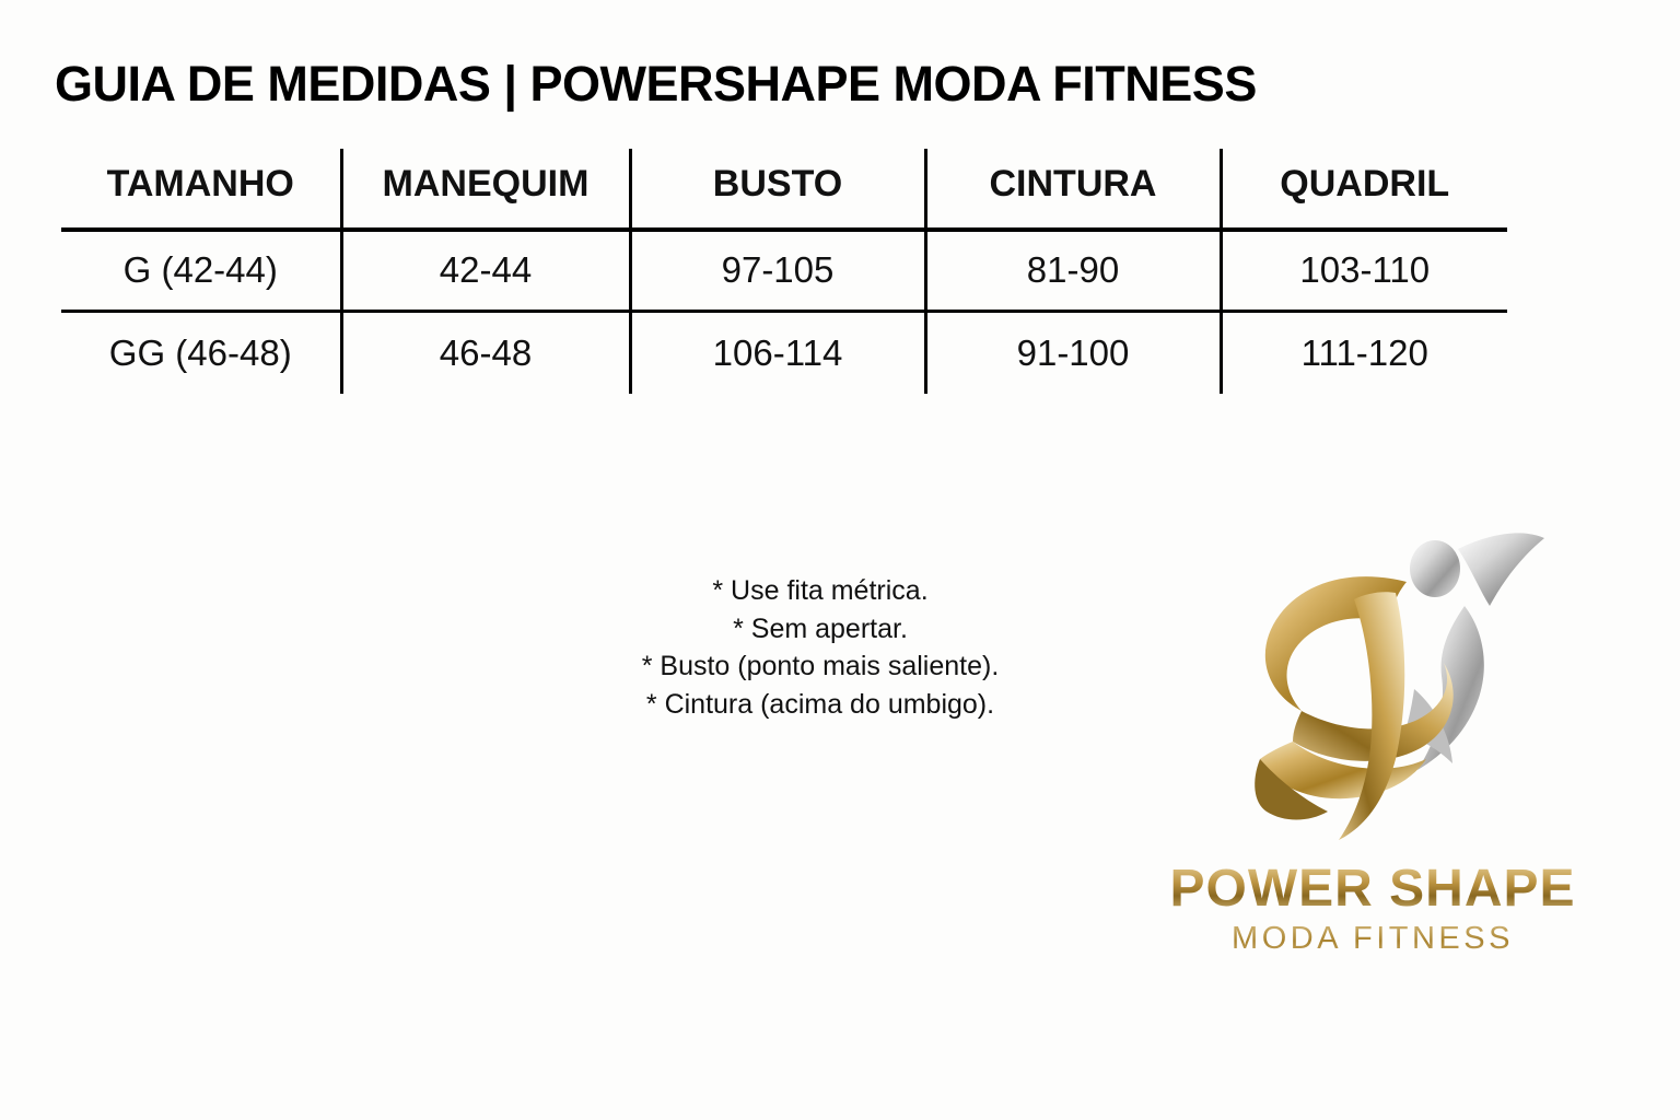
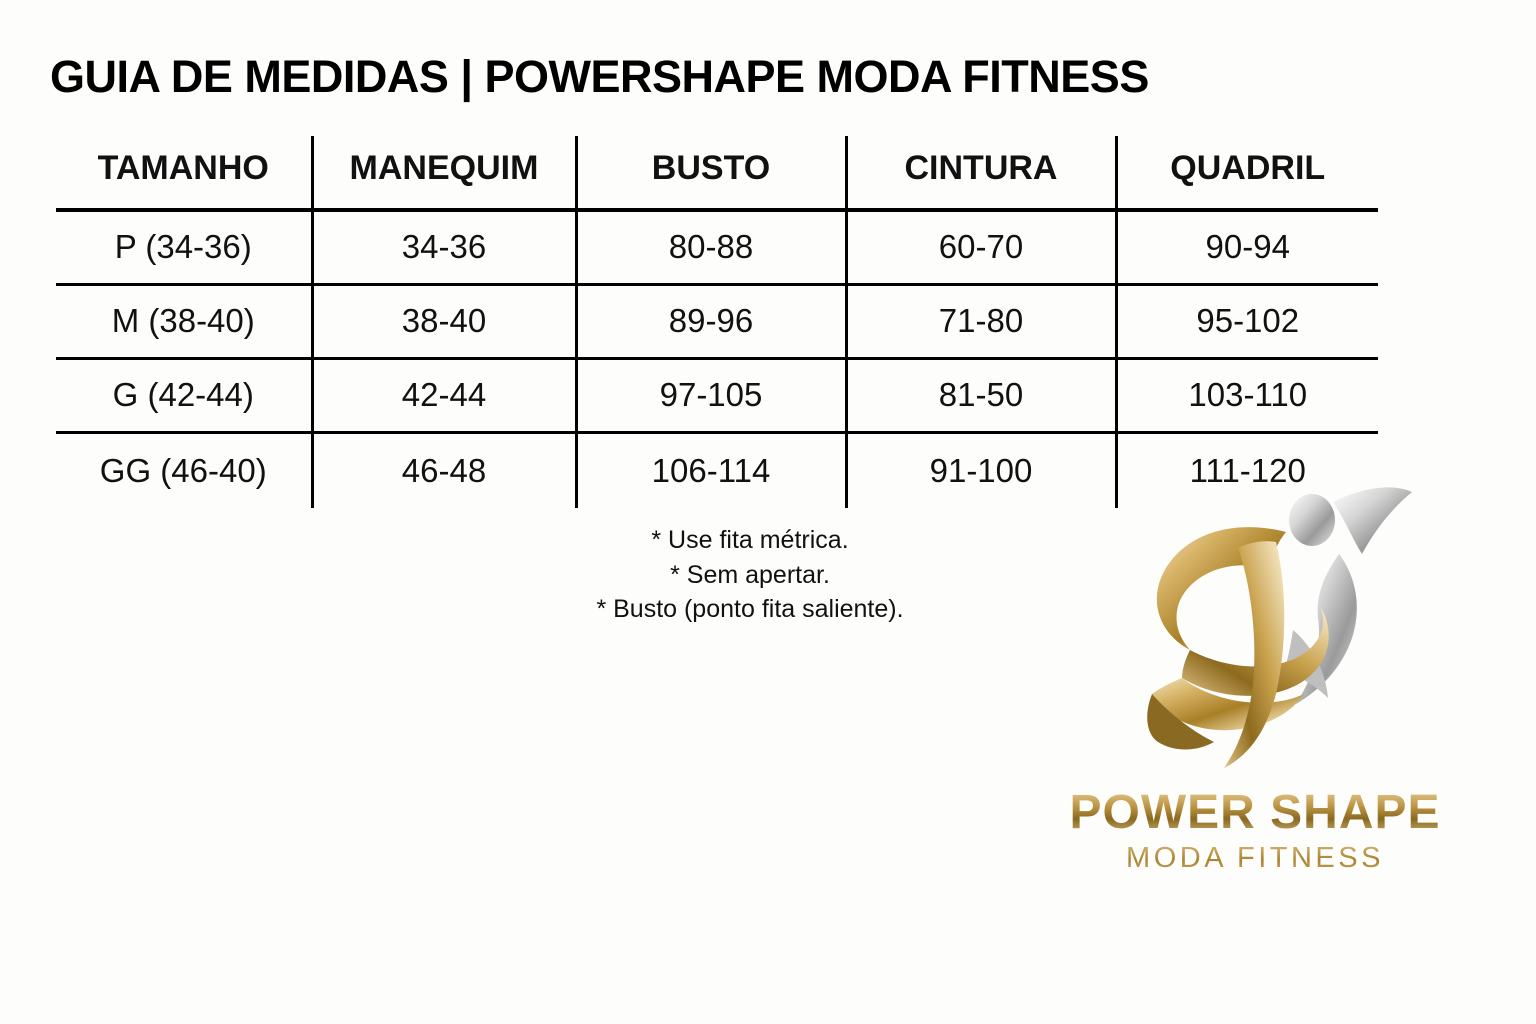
  GUIA DE MEDIDAS | POWERSHAPE MODA FITNESS
  TAMANHO	MANEQUIM	BUSTO	CINTURA	QUADRIL
+ P (34-36)	34-36	80-88	60-70	90-94
+ M (38-40)	38-40	89-96	71-80	95-102
- G (42-44)	42-44	97-105	81-90	103-110
+ G (42-44)	42-44	97-105	81-50	103-110
- GG (46-48)	46-48	106-114	91-100	111-120
+ GG (46-40)	46-48	106-114	91-100	111-120
  * Use fita métrica.
  * Sem apertar.
- * Busto (ponto mais saliente).
+ * Busto (ponto fita saliente).
- * Cintura (acima do umbigo).
  POWER SHAPE
  MODA FITNESS
